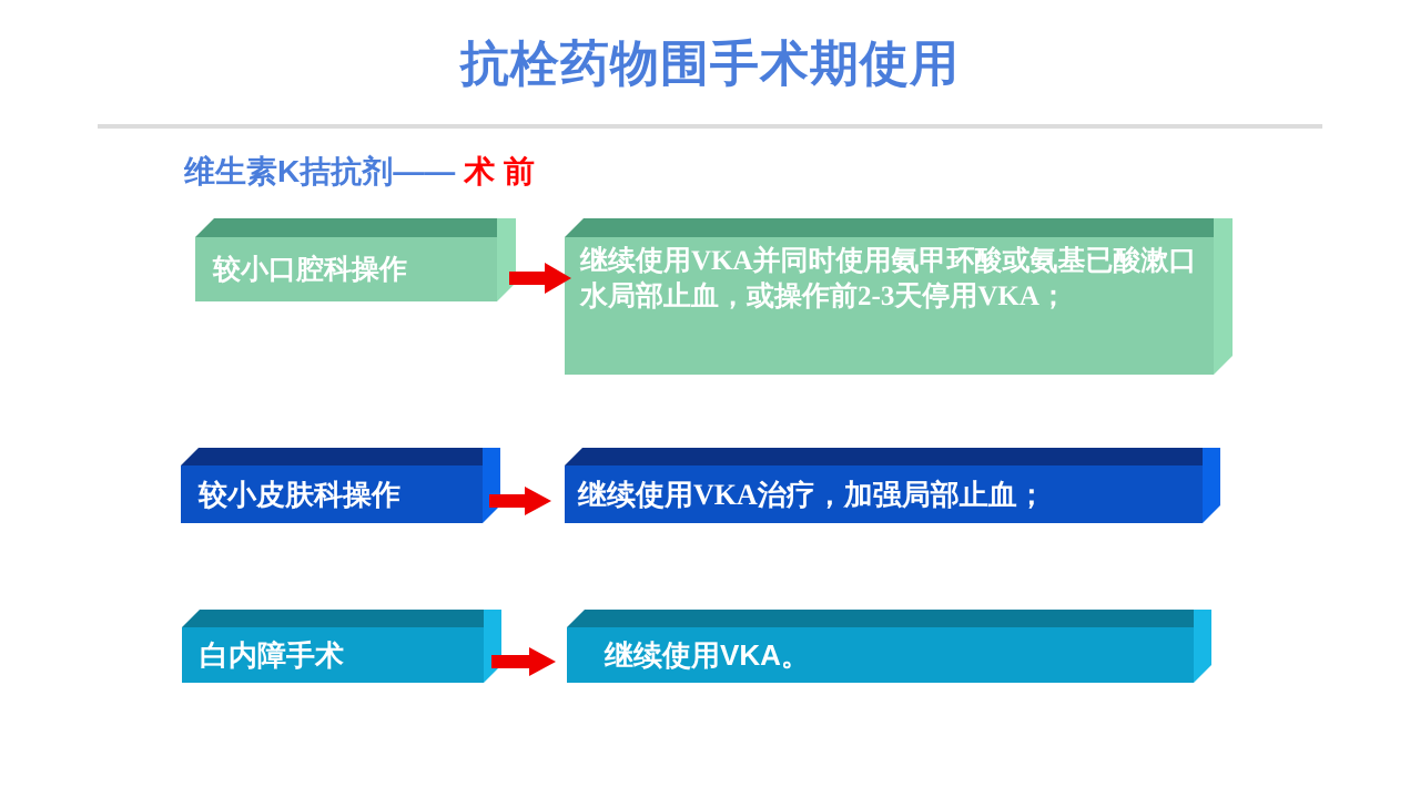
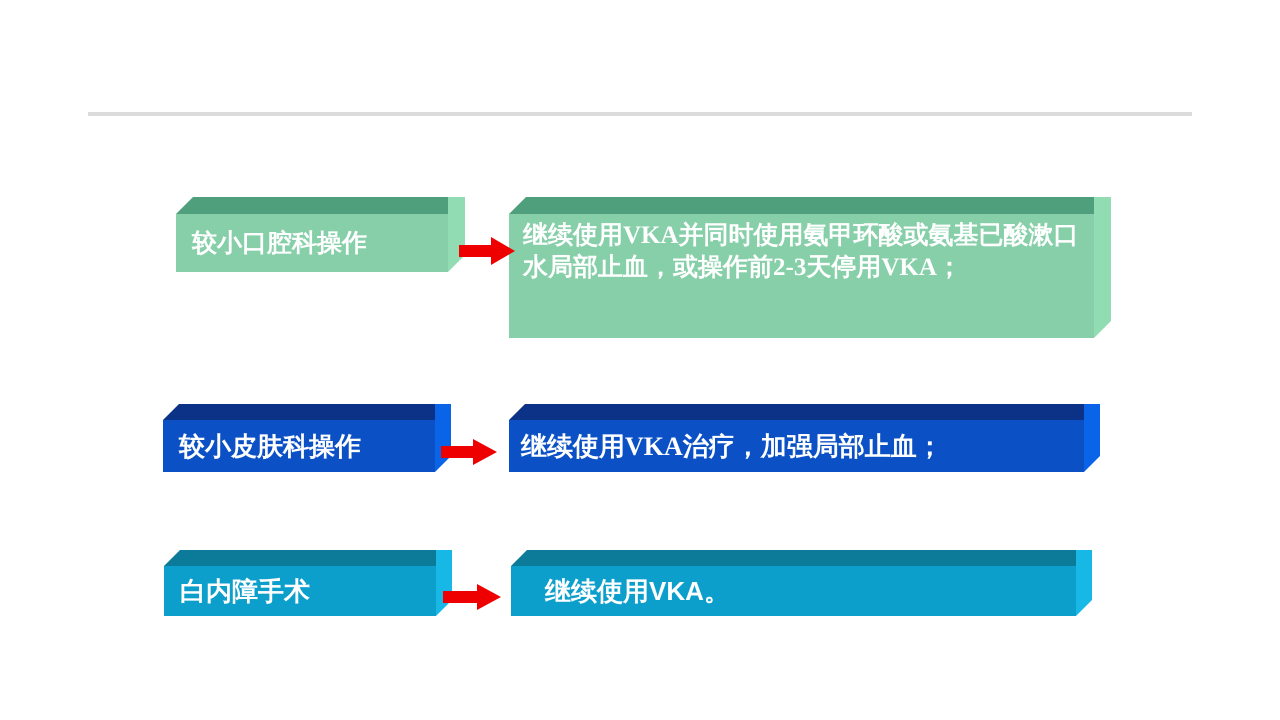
- 抗栓药物围手术期使用
- 维生素K拮抗剂—— 术 前
  较小口腔科操作
  继续使用VKA并同时使用氨甲环酸或氨基已酸漱口水局部止血，或操作前2-3天停用VKA；
  较小皮肤科操作
  继续使用VKA治疗，加强局部止血；
  白内障手术
  继续使用VKA。
